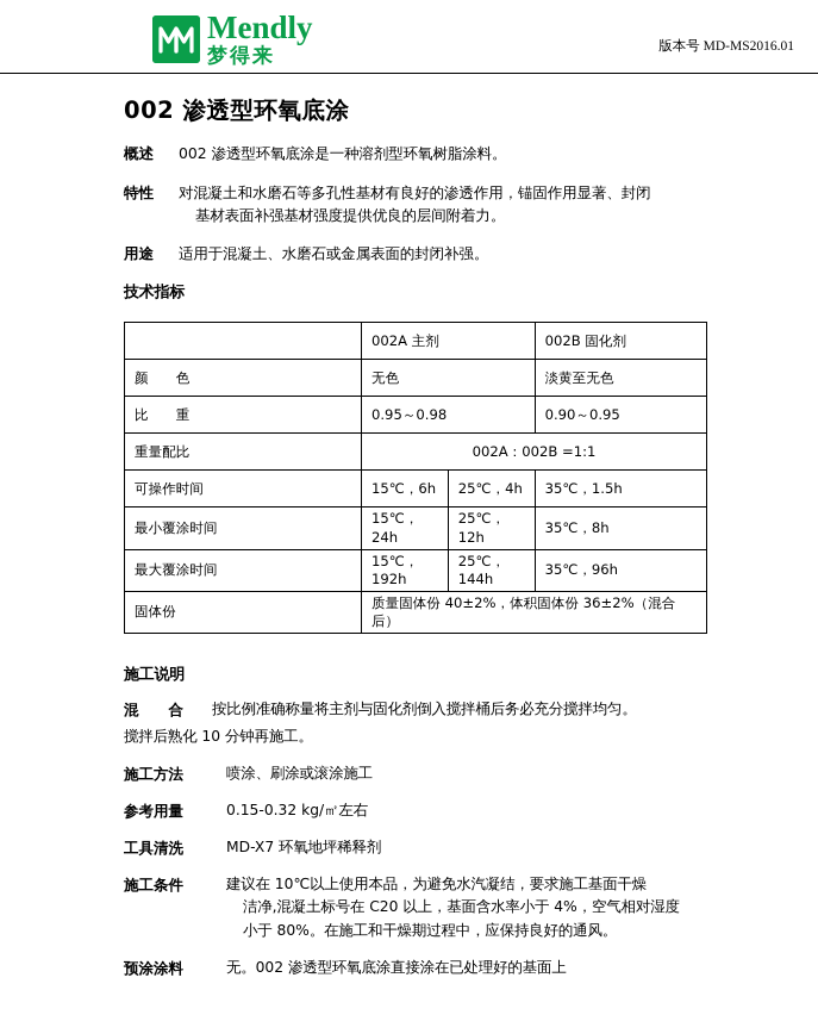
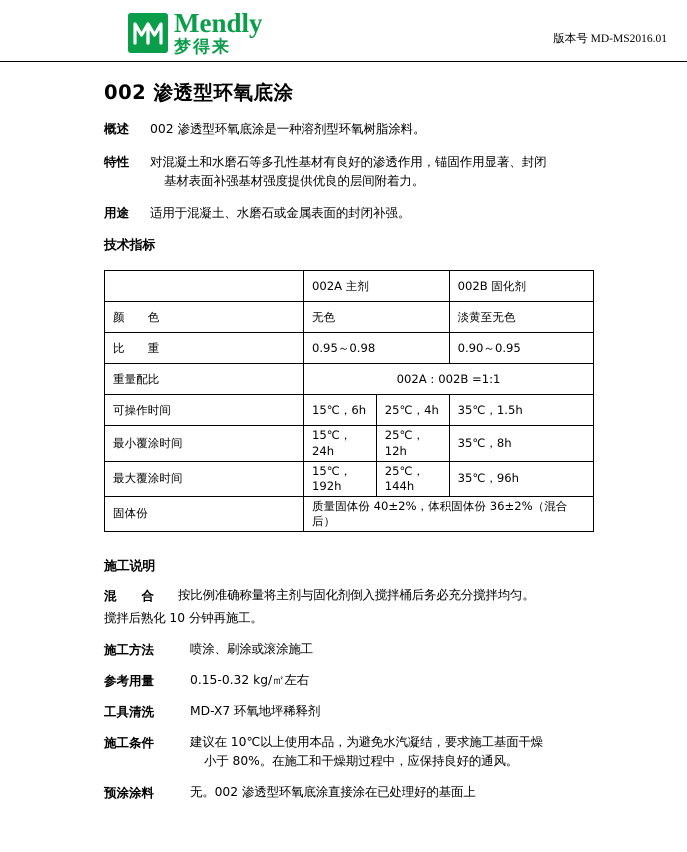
  Mendly
  梦得来
  版本号 MD-MS2016.01
  002 渗透型环氧底涂
  概述
  002 渗透型环氧底涂是一种溶剂型环氧树脂涂料。
  特性
  对混凝土和水磨石等多孔性基材有良好的渗透作用，锚固作用显著、封闭
  基材表面补强基材强度提供优良的层间附着力。
  用途
  适用于混凝土、水磨石或金属表面的封闭补强。
  技术指标
  	002A 主剂	002B 固化剂
  颜 色	无色	淡黄至无色
  比 重	0.95～0.98	0.90～0.95
  重量配比	002A：002B =1:1
  可操作时间	15℃，6h	25℃，4h	35℃，1.5h
  最小覆涂时间	15℃，24h	25℃，12h	35℃，8h
  最大覆涂时间	15℃，192h	25℃，144h	35℃，96h
  固体份	质量固体份 40±2%，体积固体份 36±2%（混合后）
  施工说明
  混 合
  按比例准确称量将主剂与固化剂倒入搅拌桶后务必充分搅拌均匀。
  搅拌后熟化 10 分钟再施工。
  施工方法
  喷涂、刷涂或滚涂施工
  参考用量
  0.15-0.32 kg/㎡左右
  工具清洗
  MD-X7 环氧地坪稀释剂
  施工条件
  建议在 10℃以上使用本品，为避免水汽凝结，要求施工基面干燥
- 洁净,混凝土标号在 C20 以上，基面含水率小于 4%，空气相对湿度
  小于 80%。在施工和干燥期过程中，应保持良好的通风。
  预涂涂料
  无。002 渗透型环氧底涂直接涂在已处理好的基面上
